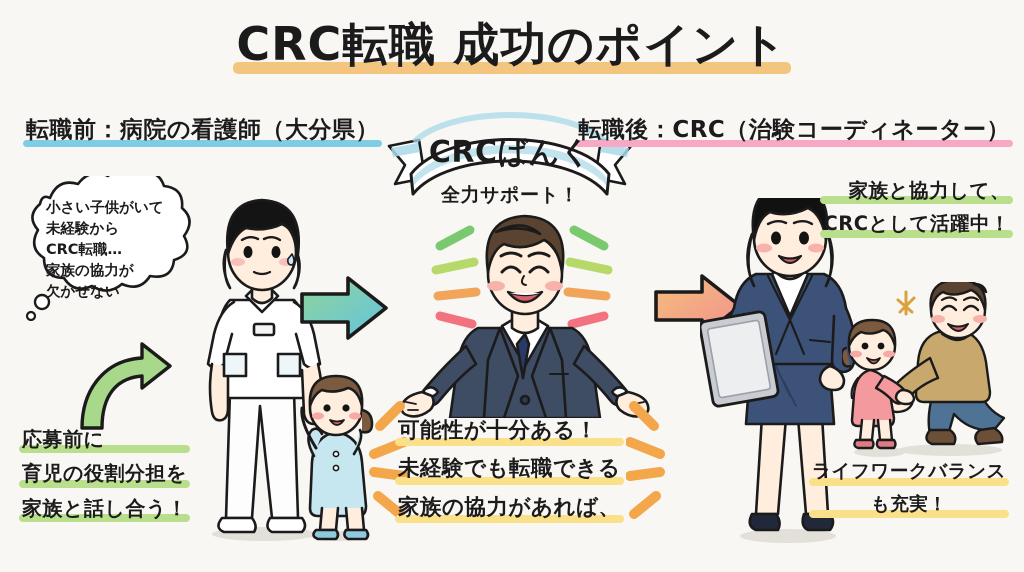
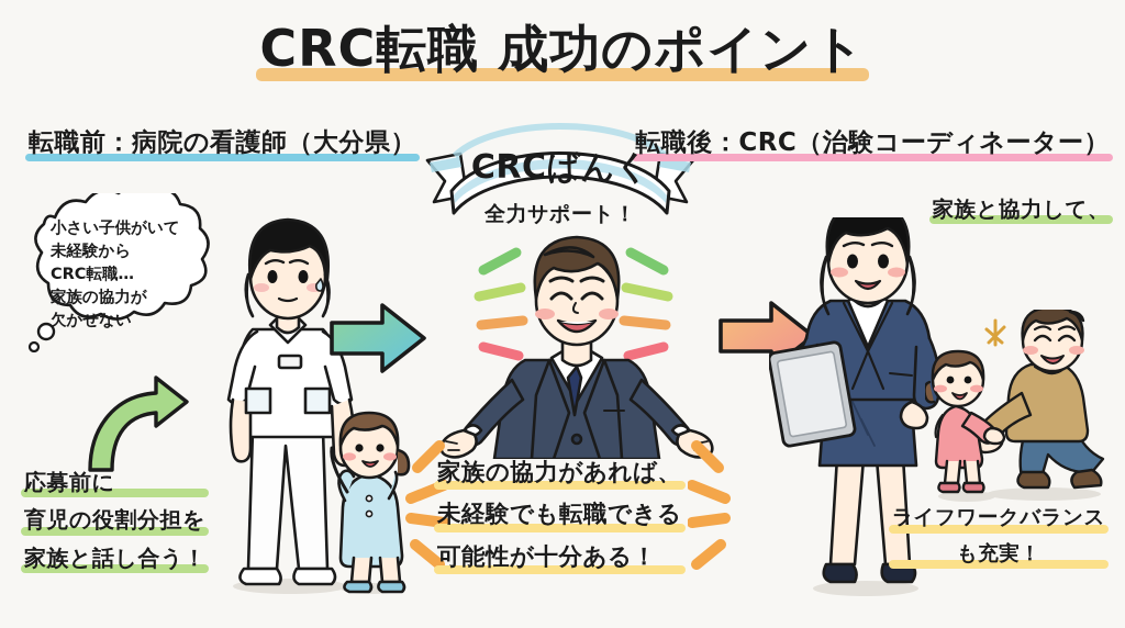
  CRC転職 成功のポイント
  転職前：病院の看護師（大分県）
  転職後：CRC（治験コーディネーター）
  CRCばんく
  全力サポート！
  小さい子供がいて
  未経験から
  CRC転職…
  家族の協力が
  欠かせない
  応募前に
  育児の役割分担を
  家族と話し合う！
- 可能性が十分ある！
+ 家族の協力があれば、
  未経験でも転職できる
- 家族の協力があれば、
+ 可能性が十分ある！
  家族と協力して、
- CRCとして活躍中！
  ライフワークバランス
  も充実！
